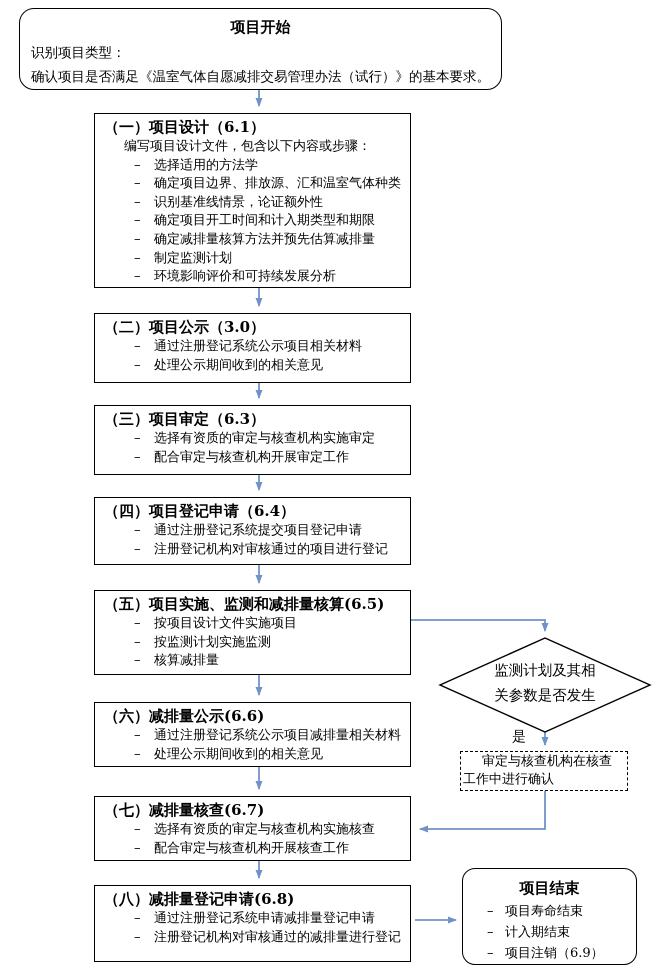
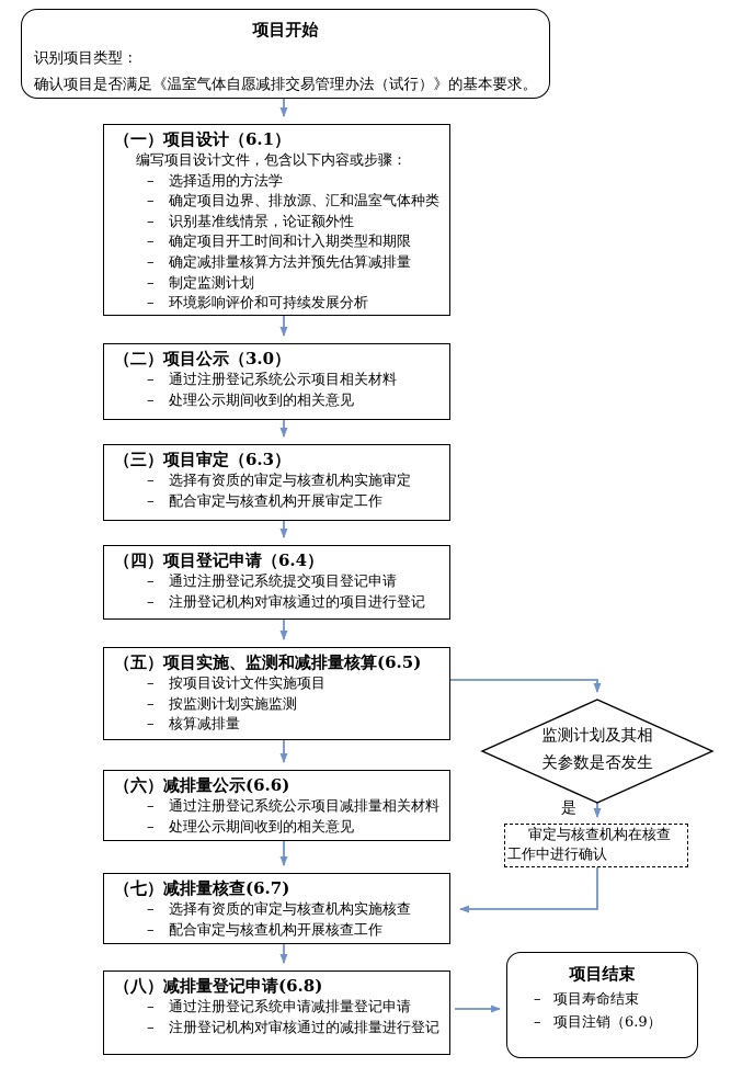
  项目开始
  识别项目类型：
  确认项目是否满足《温室气体自愿减排交易管理办法（试行）》的基本要求。
  （一）项目设计（6.1）
  编写项目设计文件，包含以下内容或步骤：
  – 选择适用的方法学
  – 确定项目边界、排放源、汇和温室气体种类
  – 识别基准线情景，论证额外性
  – 确定项目开工时间和计入期类型和期限
  – 确定减排量核算方法并预先估算减排量
  – 制定监测计划
  – 环境影响评价和可持续发展分析
  （二）项目公示（3.0）
  – 通过注册登记系统公示项目相关材料
  – 处理公示期间收到的相关意见
  （三）项目审定（6.3）
  – 选择有资质的审定与核查机构实施审定
  – 配合审定与核查机构开展审定工作
  （四）项目登记申请（6.4）
  – 通过注册登记系统提交项目登记申请
  – 注册登记机构对审核通过的项目进行登记
  （五）项目实施、监测和减排量核算(6.5)
  – 按项目设计文件实施项目
  – 按监测计划实施监测
  – 核算减排量
  （六）减排量公示(6.6)
  – 通过注册登记系统公示项目减排量相关材料
  – 处理公示期间收到的相关意见
  （七）减排量核查(6.7)
  – 选择有资质的审定与核查机构实施核查
  – 配合审定与核查机构开展核查工作
  （八）减排量登记申请(6.8)
  – 通过注册登记系统申请减排量登记申请
  – 注册登记机构对审核通过的减排量进行登记
  监测计划及其相
  关参数是否发生
  是
  审定与核查机构在核查
  工作中进行确认
  项目结束
  – 项目寿命结束
- – 计入期结束
  – 项目注销（6.9）
